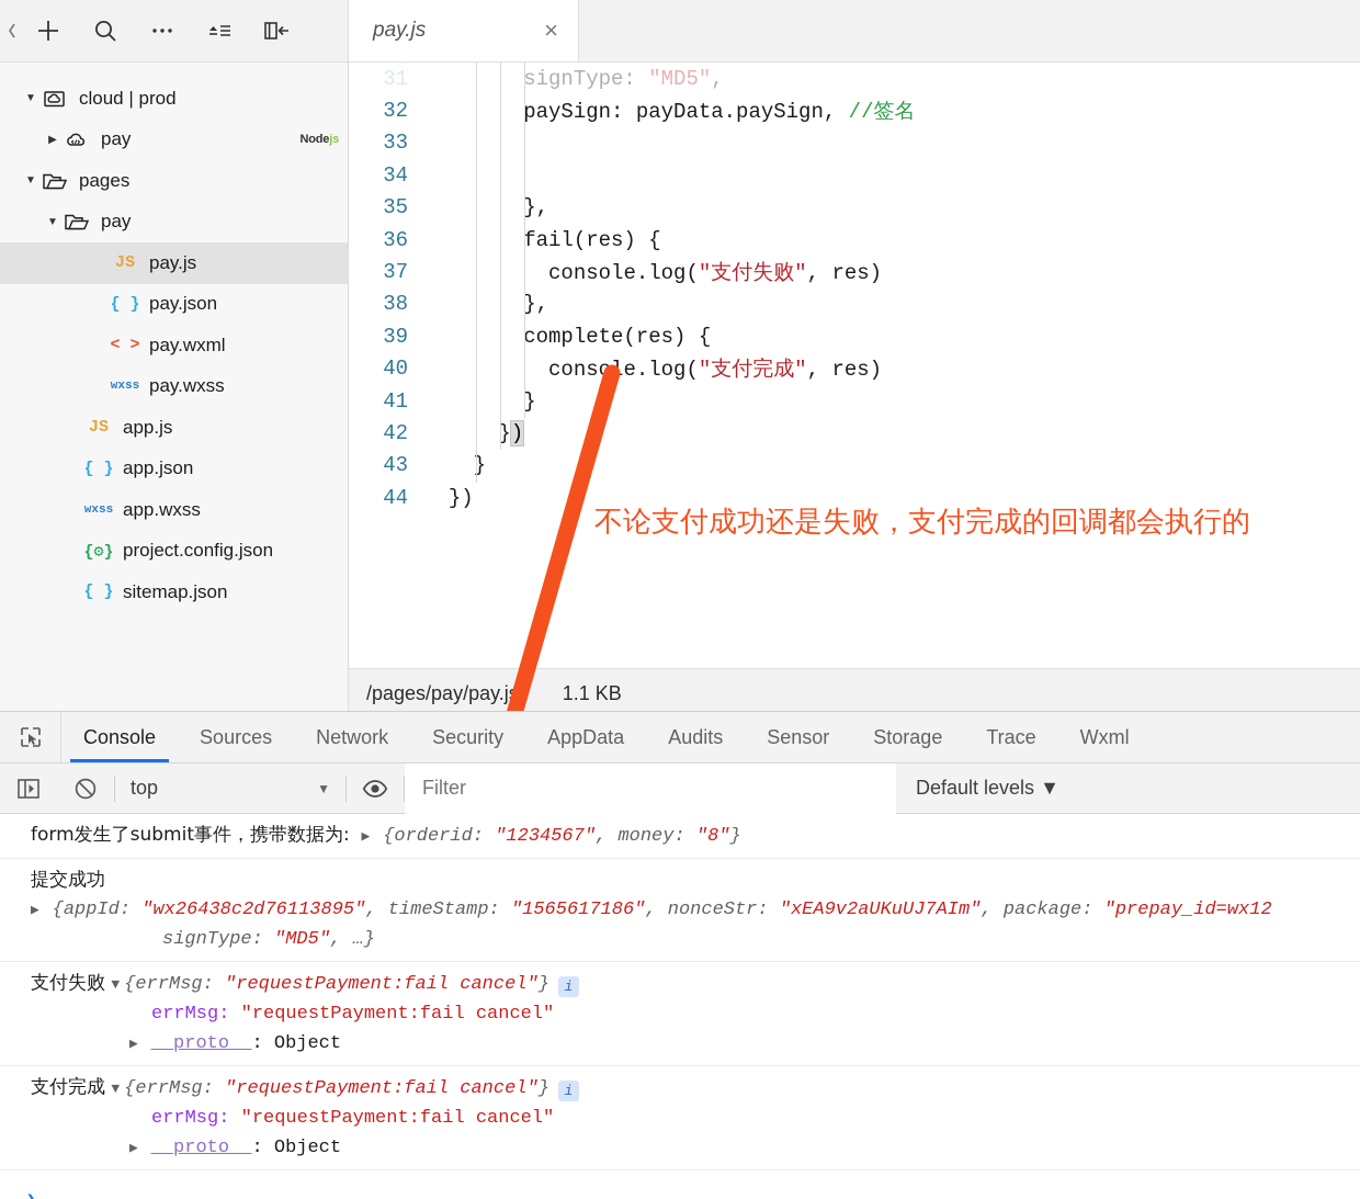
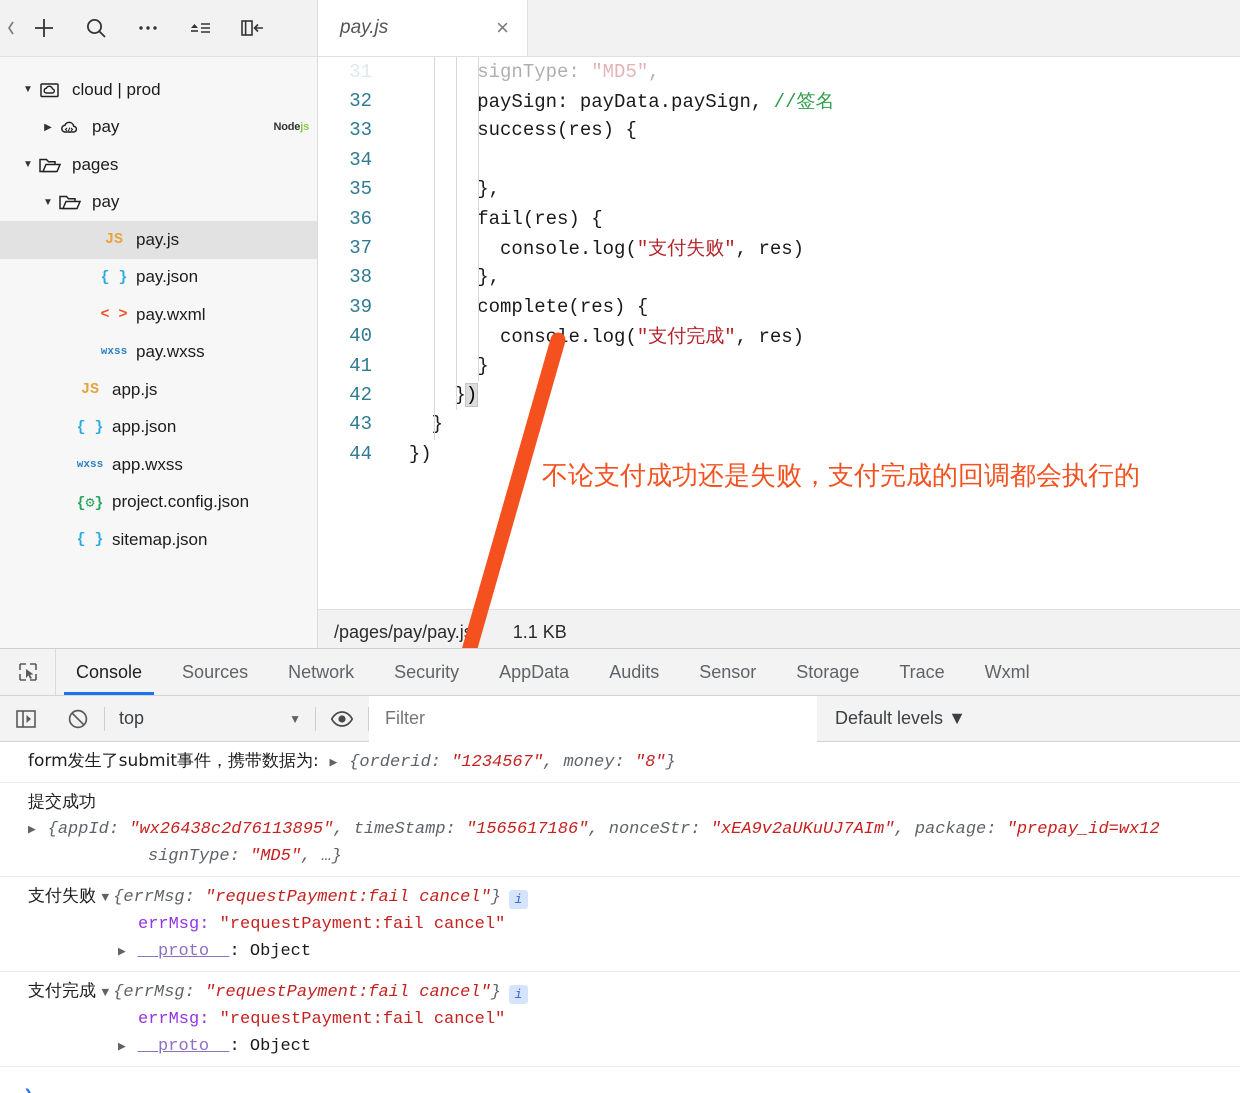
  ▼
  cloud | prod
  ▶
  pay
  Nodejs
  ▼
  pages
  ▼
  pay
  JS
  pay.js
  { }
  pay.json
  < >
  pay.wxml
  wxss
  pay.wxss
  JS
  app.js
  { }
  app.json
  wxss
  app.wxss
  {⚙}
  project.config.json
  { }
  sitemap.json
  pay.js
  ×
  31
  signType: "MD5",
  32
  paySign: payData.paySign, //签名
  33
+ success(res) {
  34
  35
  },
  36
  fail(res) {
  37
  console.log("支付失败", res)
  38
  },
  39
  complete(res) {
  40
  conse.log("支付完成", res)
  41
  }
  42
  })
  43
  }
  44
  })
  /pages/pay/pay.j
  1.1 KB
  不论支付成功还是失败，支付完成的回调都会执行的
  Console
  Sources
  Network
  Security
  AppData
  Audits
  Sensor
  Storage
  Trace
  Wxml
  top
  ▼
  Filter
  Default levels ▼
  form发生了submit事件，携带数据为:
  ▶
  {
  orderid:
  "1234567"
  ,
  money:
  "8"
  }
  提交成功
  ▶
  {appId:
  "wx26438c2d76113895"
  , timeStamp:
  "1565617186"
  , nonceStr:
  "xEA9v2aUKuUJ7AIm"
  , package:
  "prepay_id=wx12
  signType:
  "MD5"
  , …}
  支付失败
  ▼
  {errMsg:
  "requestPayment:fail cancel"
  }
  i
  errMsg:
  "requestPayment:fail cancel"
  ▶
  __proto__
  : Object
  支付完成
  ▼
  {errMsg:
  "requestPayment:fail cancel"
  }
  i
  errMsg:
  "requestPayment:fail cancel"
  ▶
  __proto__
  : Object
